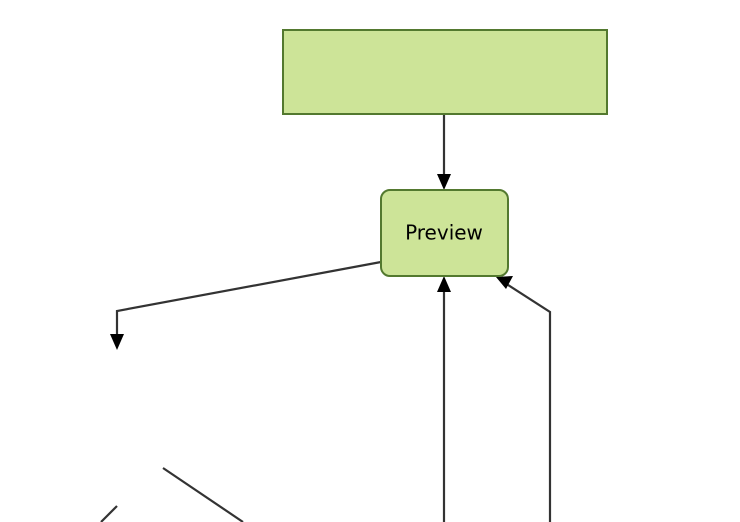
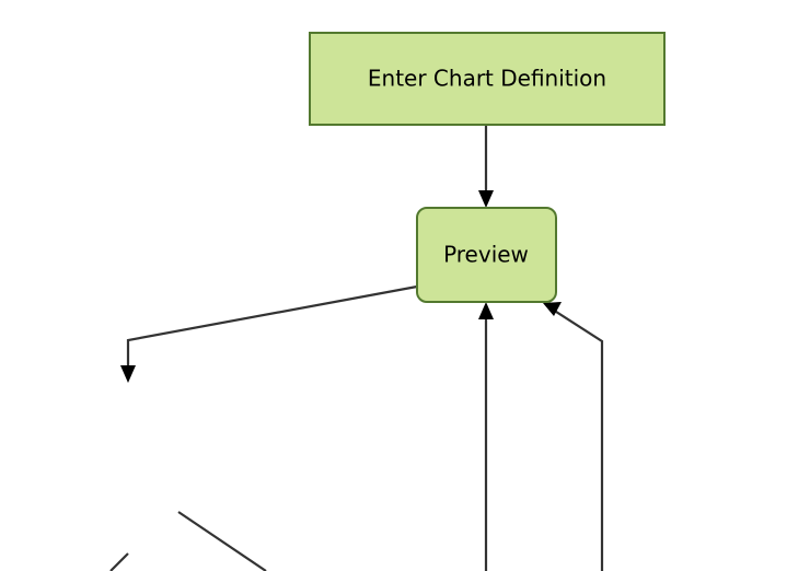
+ Enter Chart Definition
  Preview
